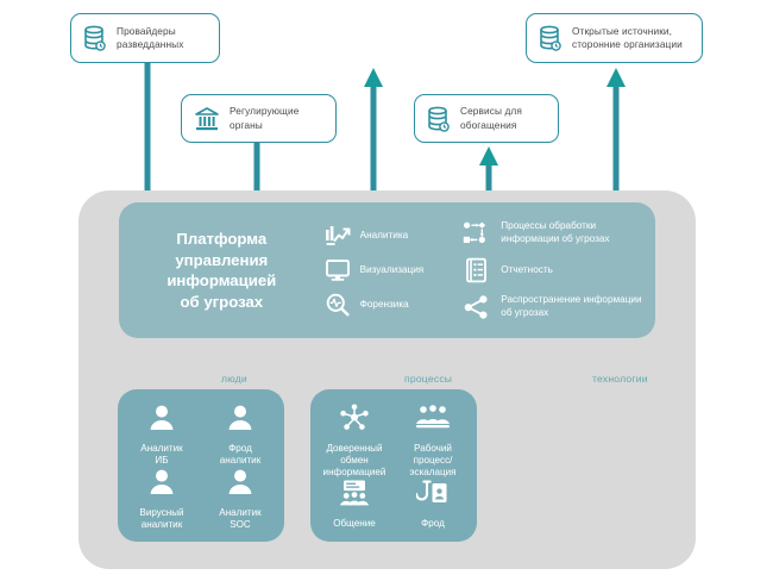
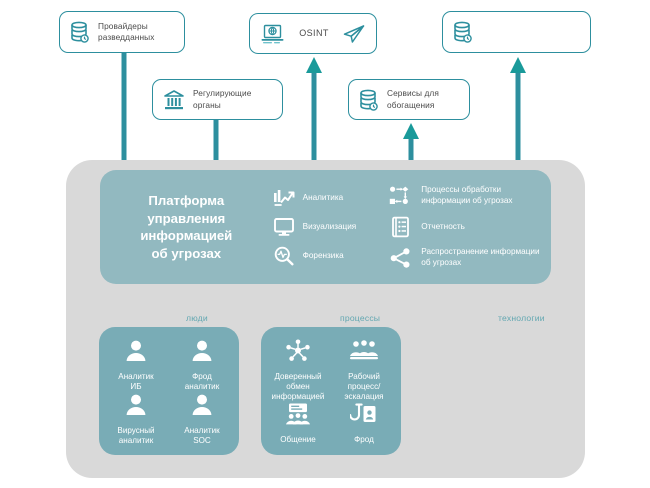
  Провайдеры
  разведданных
  Регулирующие
  органы
+ OSINT
  Сервисы для
  обогащения
- Открытые источники,
- сторонние организации
  Платформа
  управления
  информацией
  об угрозах
  Аналитика
  Визуализация
  Форензика
  Процессы обработки
  информации об угрозах
  Отчетность
  Распространение информации
  об угрозах
  люди
  процессы
  технологии
  Аналитик
  ИБ
  Фрод
  аналитик
  Вирусный
  аналитик
  Аналитик
  SOC
  Доверенный
  обмен
  информацией
  Рабочий
  процесс/
  эскалация
  Общение
  Фрод
